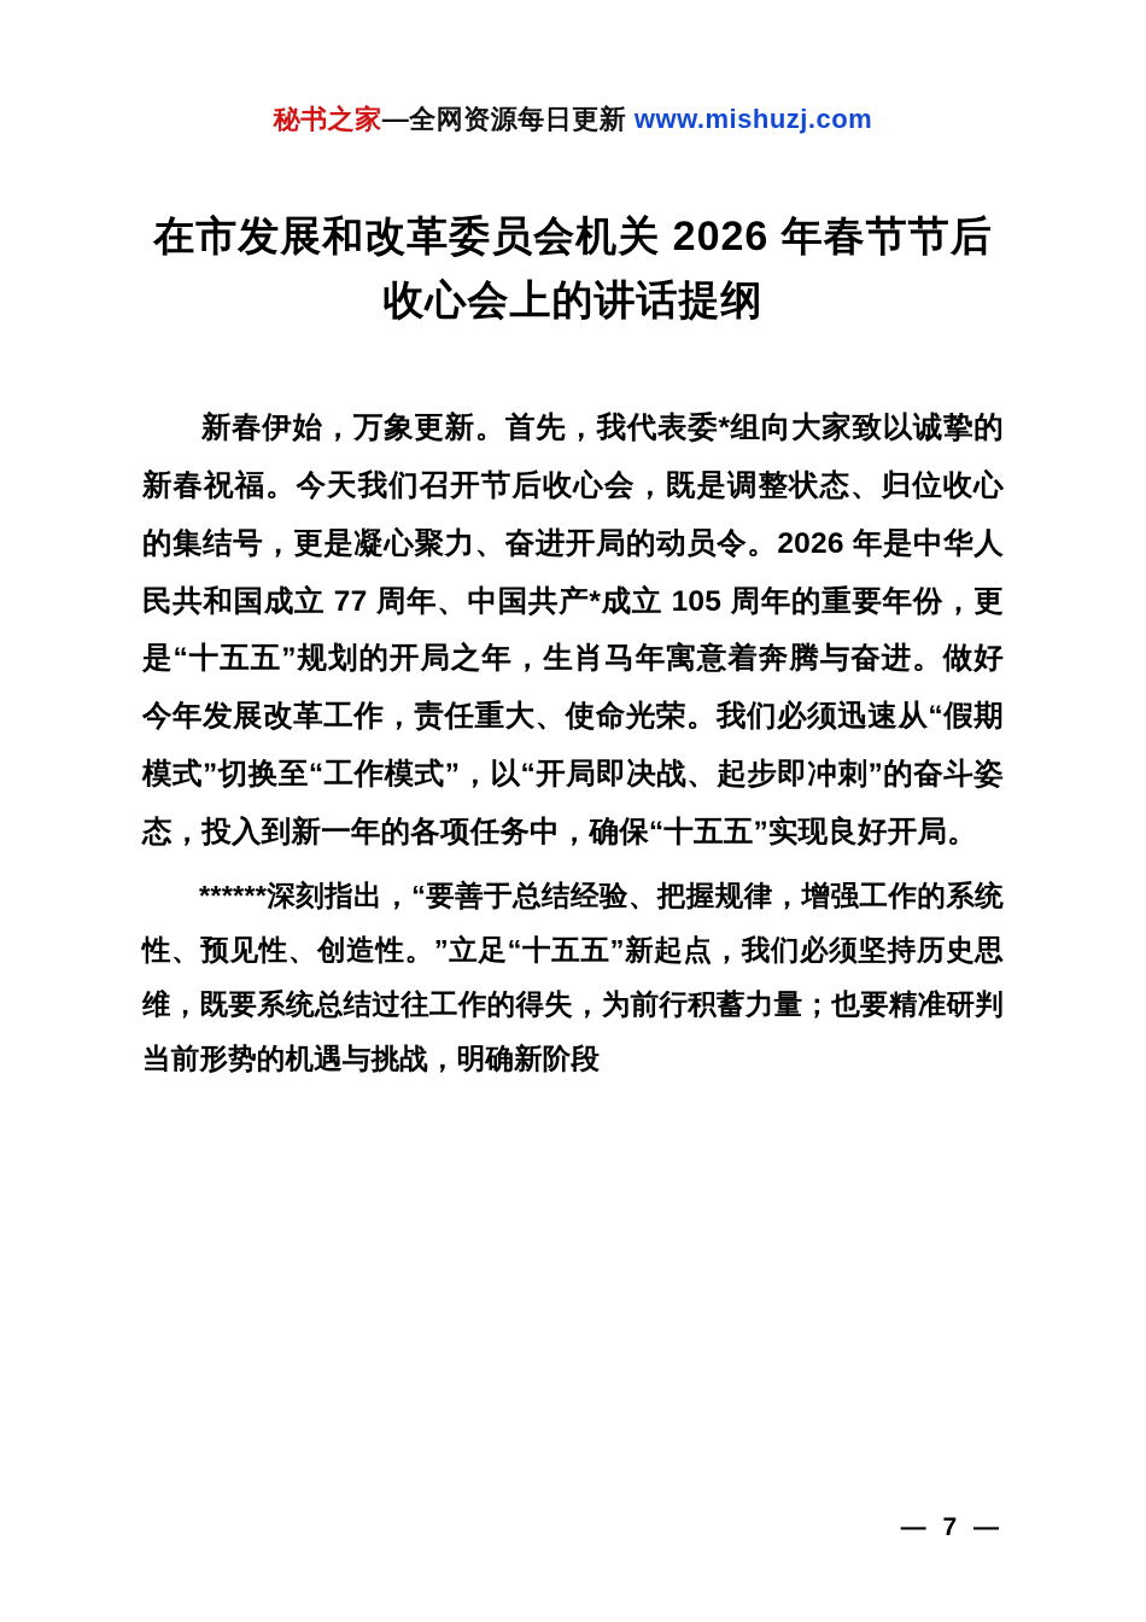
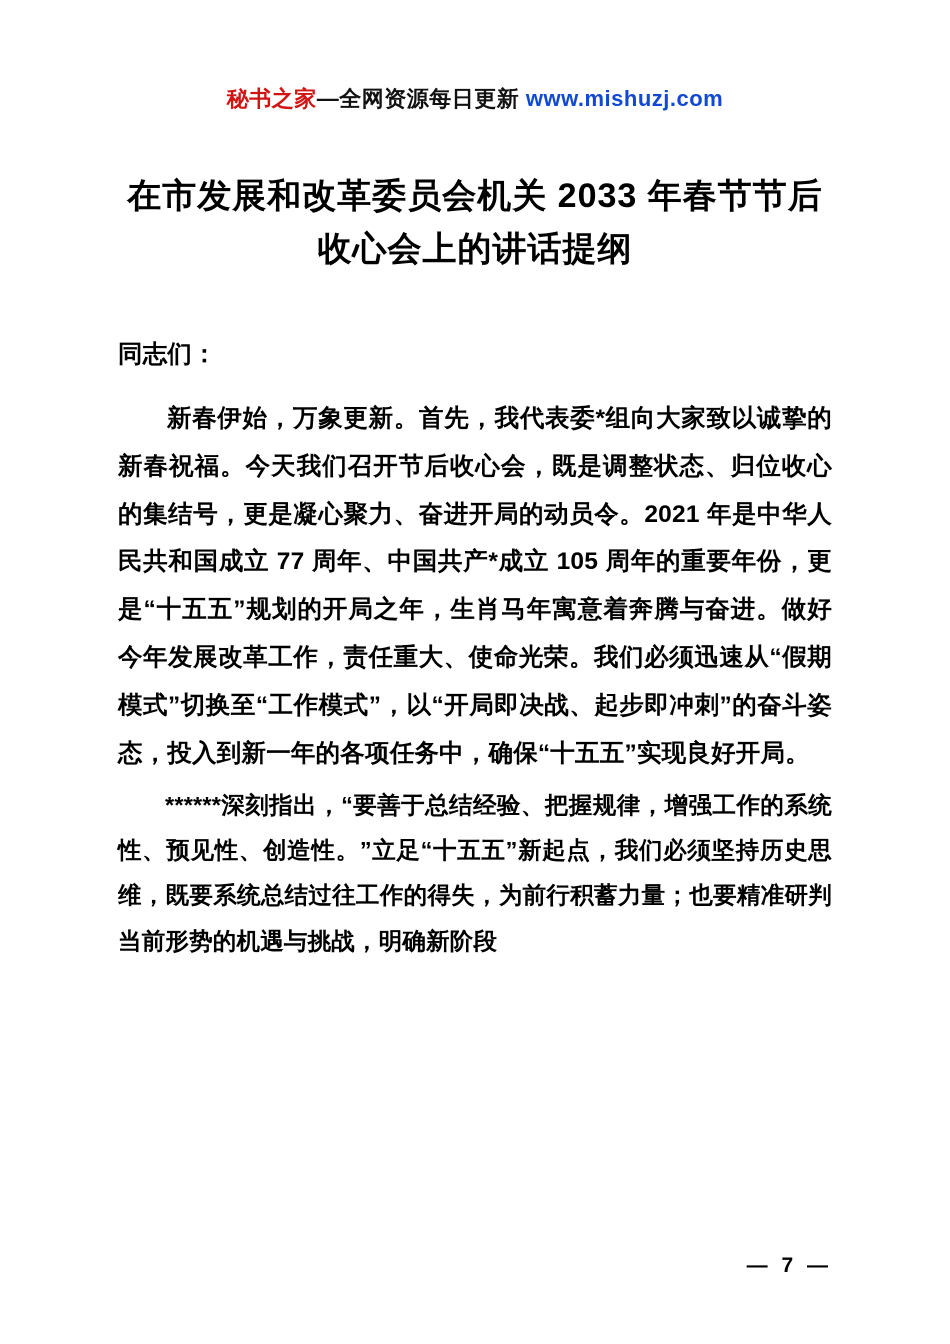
  秘书之家—全网资源每日更新 www.mishuzj.com
- 在市发展和改革委员会机关 2026 年春节节后收心会上的讲话提纲
+ 在市发展和改革委员会机关 2033 年春节节后收心会上的讲话提纲
+ 同志们：
- 新春伊始，万象更新。首先，我代表委*组向大家致以诚挚的新春祝福。今天我们召开节后收心会，既是调整状态、归位收心的集结号，更是凝心聚力、奋进开局的动员令。2026 年是中华人民共和国成立 77 周年、中国共产*成立 105 周年的重要年份，更是“十五五”规划的开局之年，生肖马年寓意着奔腾与奋进。做好今年发展改革工作，责任重大、使命光荣。我们必须迅速从“假期模式”切换至“工作模式”，以“开局即决战、起步即冲刺”的奋斗姿态，投入到新一年的各项任务中，确保“十五五”实现良好开局。
+ 新春伊始，万象更新。首先，我代表委*组向大家致以诚挚的新春祝福。今天我们召开节后收心会，既是调整状态、归位收心的集结号，更是凝心聚力、奋进开局的动员令。2021 年是中华人民共和国成立 77 周年、中国共产*成立 105 周年的重要年份，更是“十五五”规划的开局之年，生肖马年寓意着奔腾与奋进。做好今年发展改革工作，责任重大、使命光荣。我们必须迅速从“假期模式”切换至“工作模式”，以“开局即决战、起步即冲刺”的奋斗姿态，投入到新一年的各项任务中，确保“十五五”实现良好开局。
  ******深刻指出，“要善于总结经验、把握规律，增强工作的系统性、预见性、创造性。”立足“十五五”新起点，我们必须坚持历史思维，既要系统总结过往工作的得失，为前行积蓄力量；也要精准研判当前形势的机遇与挑战，明确新阶段
  — 7 —
